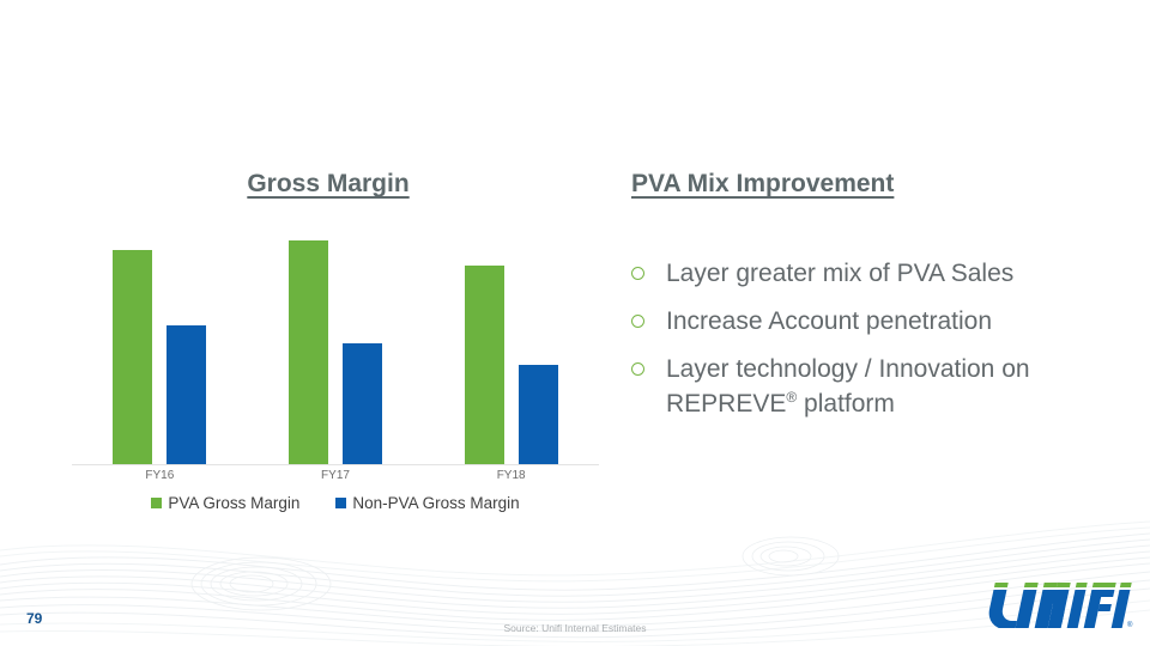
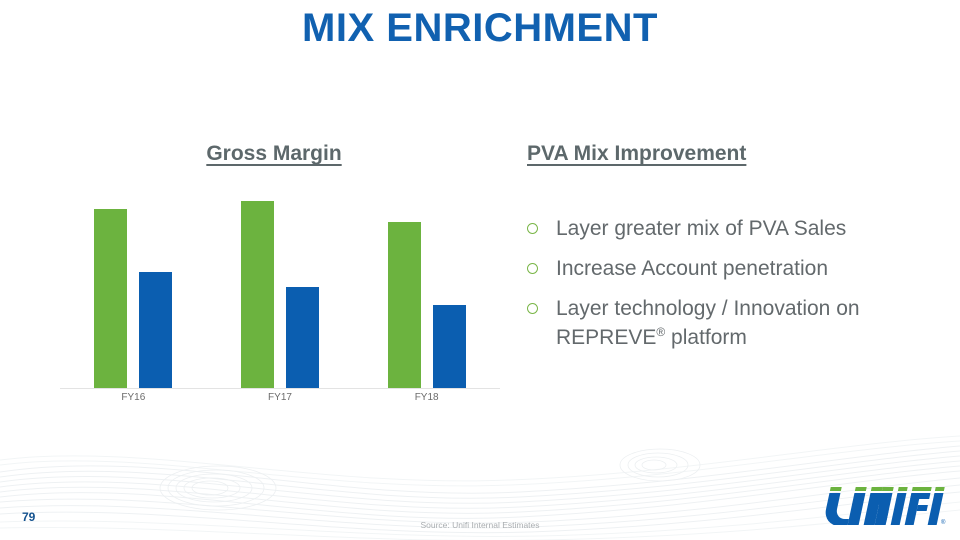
+ MIX ENRICHMENT
  Gross Margin
  FY16
  FY17
  FY18
- PVA Gross Margin
- Non-PVA Gross Margin
  PVA Mix Improvement
  Layer greater mix of PVA Sales
  Increase Account penetration
  Layer technology / Innovation on REPREVE® platform
  79
  Source: Unifi Internal Estimates
